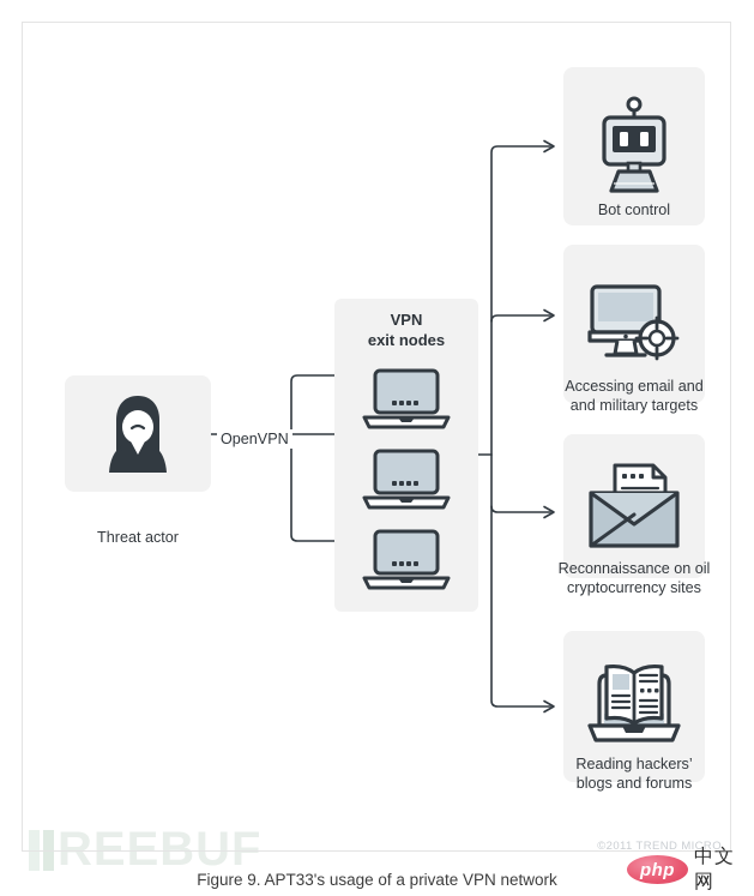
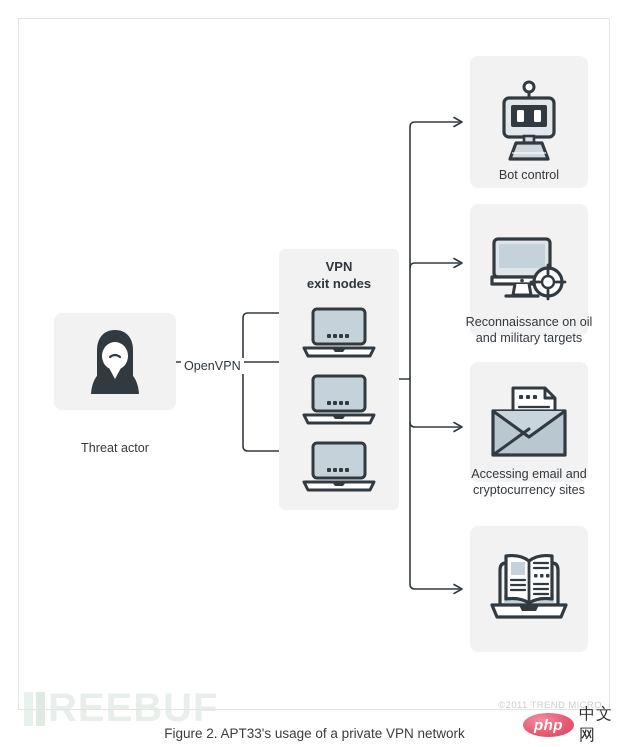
  REEBUF
  OpenVPN
  Threat actor
  VPN
  exit nodes
  Bot control
- Accessing email and
+ Reconnaissance on oil
  and military targets
- Reconnaissance on oil
+ Accessing email and
  cryptocurrency sites
- Reading hackers’
- blogs and forums
  ©2011 TREND MICRO
  php
  中文网
- Figure 9. APT33's usage of a private VPN network
+ Figure 2. APT33's usage of a private VPN network
